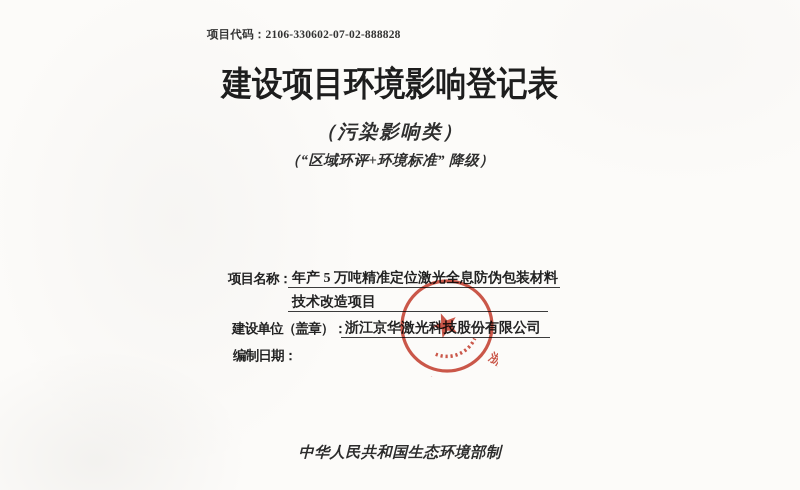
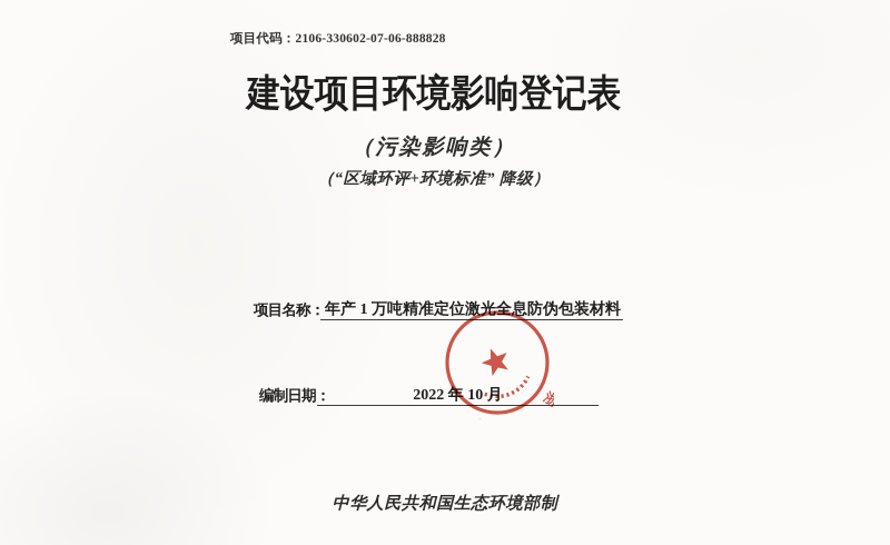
- 项目代码：2106-330602-07-02-888828
+ 项目代码：2106-330602-07-06-888828
  建设项目环境影响登记表
  （污染影响类）
  （“区域环评+环境标准” 降级）
  项目名称：
- 年产 5 万吨精准定位激光全息防伪包装材料
+ 年产 1 万吨精准定位激光全息防伪包装材料
- 技术改造项目
- 建设单位（盖章）：
- 浙江京华激光科技股份有限公司
  编制日期：
+ 2022 年 10 月
  中华人民共和国生态环境部制
